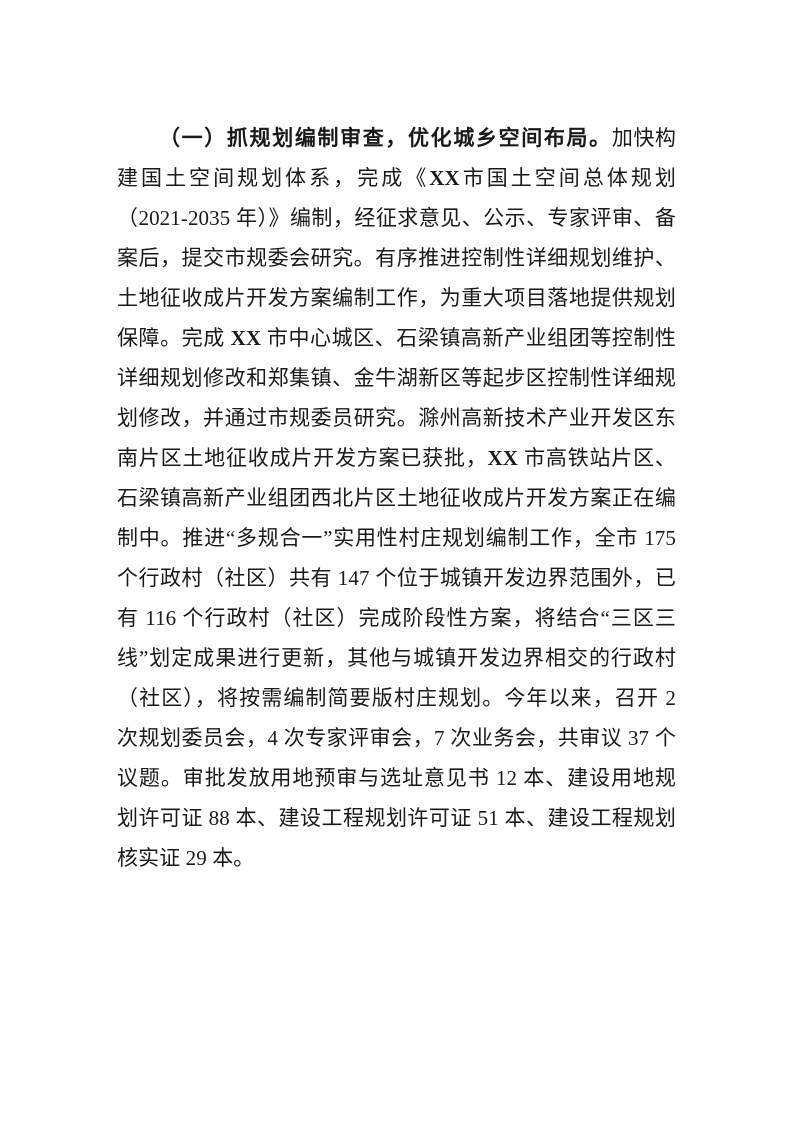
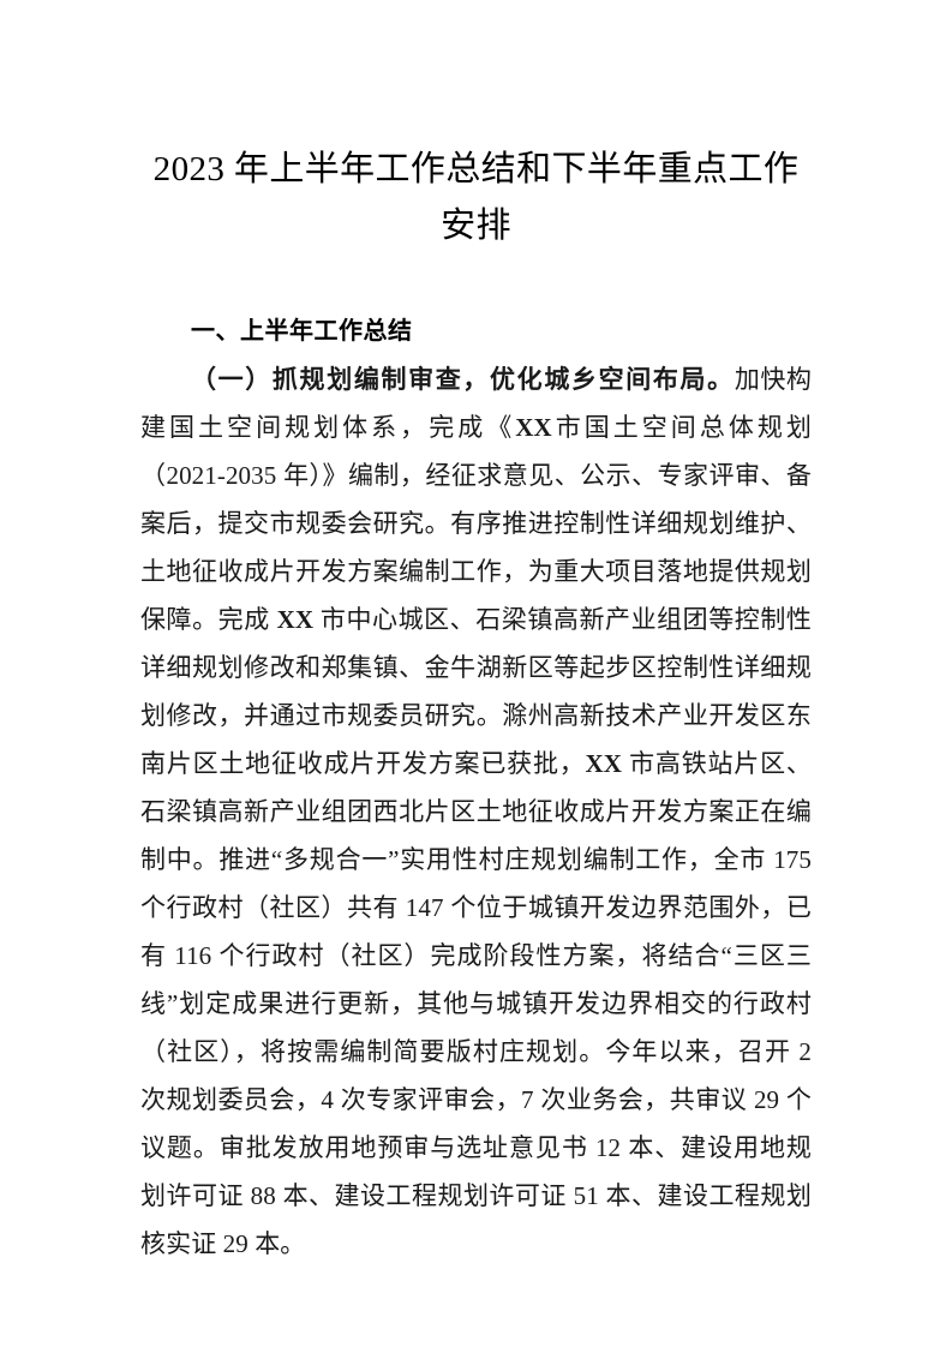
+ 2023 年上半年工作总结和下半年重点工作安排
+ 一、上半年工作总结
- （一）抓规划编制审查，优化城乡空间布局。加快构建国土空间规划体系，完成《XX市国土空间总体规划（2021-2035 年）》编制，经征求意见、公示、专家评审、备案后，提交市规委会研究。有序推进控制性详细规划维护、土地征收成片开发方案编制工作，为重大项目落地提供规划保障。完成 XX 市中心城区、石梁镇高新产业组团等控制性详细规划修改和郑集镇、金牛湖新区等起步区控制性详细规划修改，并通过市规委员研究。滁州高新技术产业开发区东南片区土地征收成片开发方案已获批，XX 市高铁站片区、石梁镇高新产业组团西北片区土地征收成片开发方案正在编制中。推进“多规合一”实用性村庄规划编制工作，全市 175 个行政村（社区）共有 147 个位于城镇开发边界范围外，已有 116 个行政村（社区）完成阶段性方案，将结合“三区三线”划定成果进行更新，其他与城镇开发边界相交的行政村（社区），将按需编制简要版村庄规划。今年以来，召开 2 次规划委员会，4 次专家评审会，7 次业务会，共审议 37 个议题。审批发放用地预审与选址意见书 12 本、建设用地规划许可证 88 本、建设工程规划许可证 51 本、建设工程规划核实证 29 本。
+ （一）抓规划编制审查，优化城乡空间布局。加快构建国土空间规划体系，完成《XX市国土空间总体规划（2021-2035 年）》编制，经征求意见、公示、专家评审、备案后，提交市规委会研究。有序推进控制性详细规划维护、土地征收成片开发方案编制工作，为重大项目落地提供规划保障。完成 XX 市中心城区、石梁镇高新产业组团等控制性详细规划修改和郑集镇、金牛湖新区等起步区控制性详细规划修改，并通过市规委员研究。滁州高新技术产业开发区东南片区土地征收成片开发方案已获批，XX 市高铁站片区、石梁镇高新产业组团西北片区土地征收成片开发方案正在编制中。推进“多规合一”实用性村庄规划编制工作，全市 175 个行政村（社区）共有 147 个位于城镇开发边界范围外，已有 116 个行政村（社区）完成阶段性方案，将结合“三区三线”划定成果进行更新，其他与城镇开发边界相交的行政村（社区），将按需编制简要版村庄规划。今年以来，召开 2 次规划委员会，4 次专家评审会，7 次业务会，共审议 29 个议题。审批发放用地预审与选址意见书 12 本、建设用地规划许可证 88 本、建设工程规划许可证 51 本、建设工程规划核实证 29 本。
